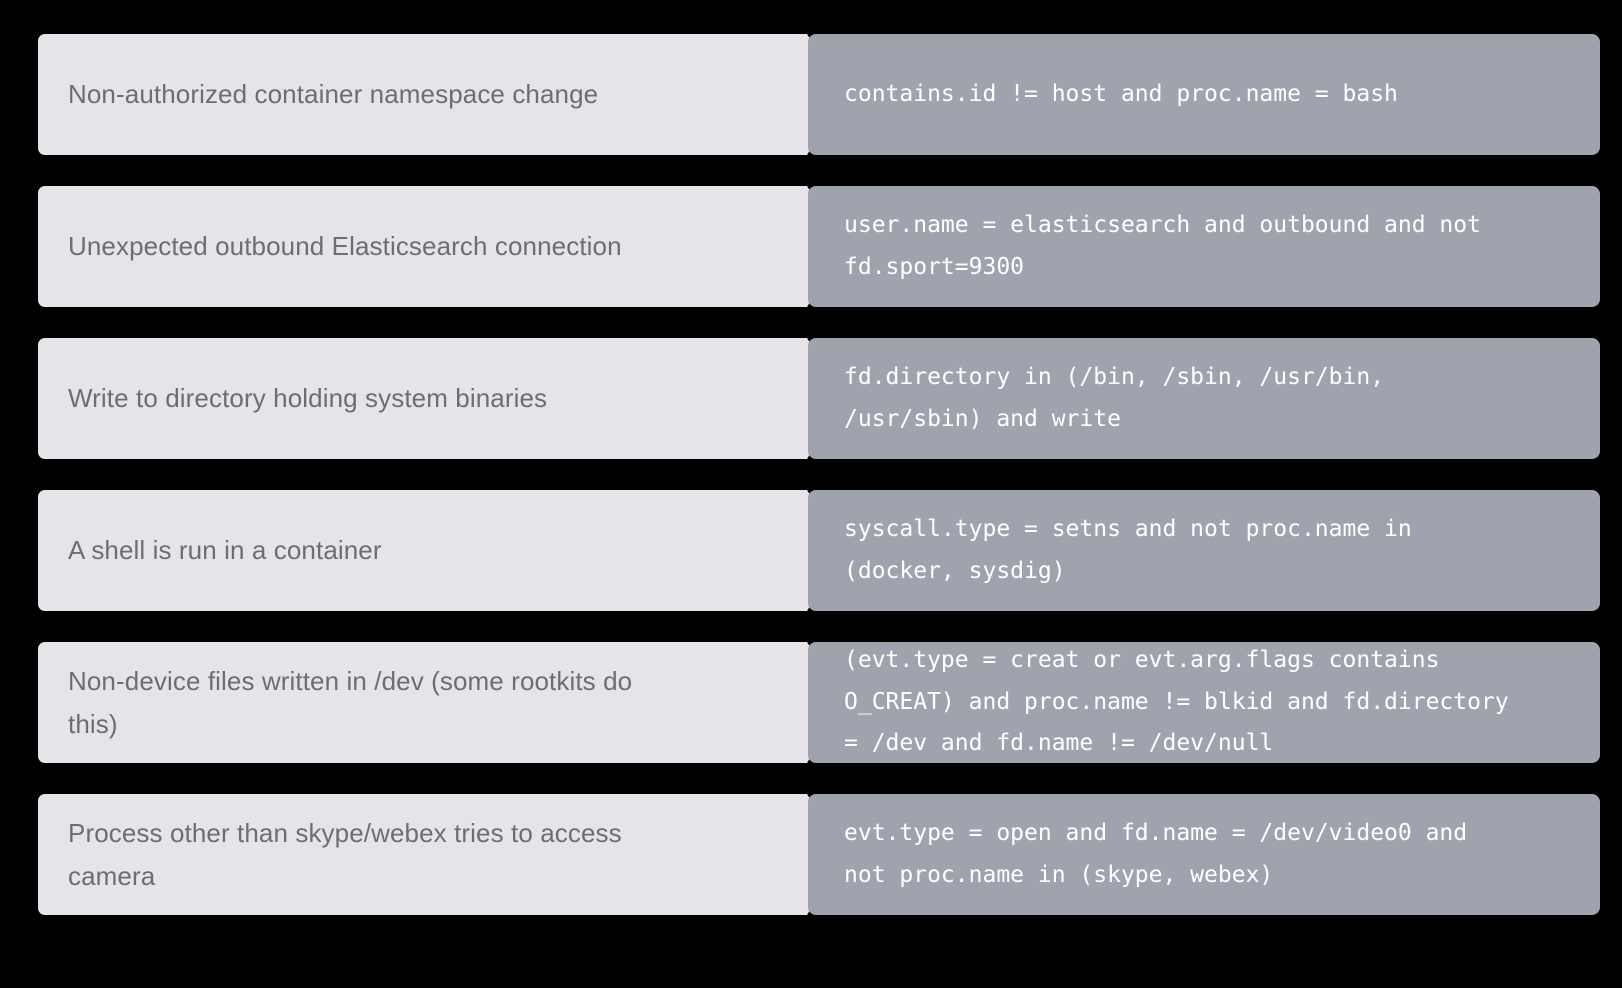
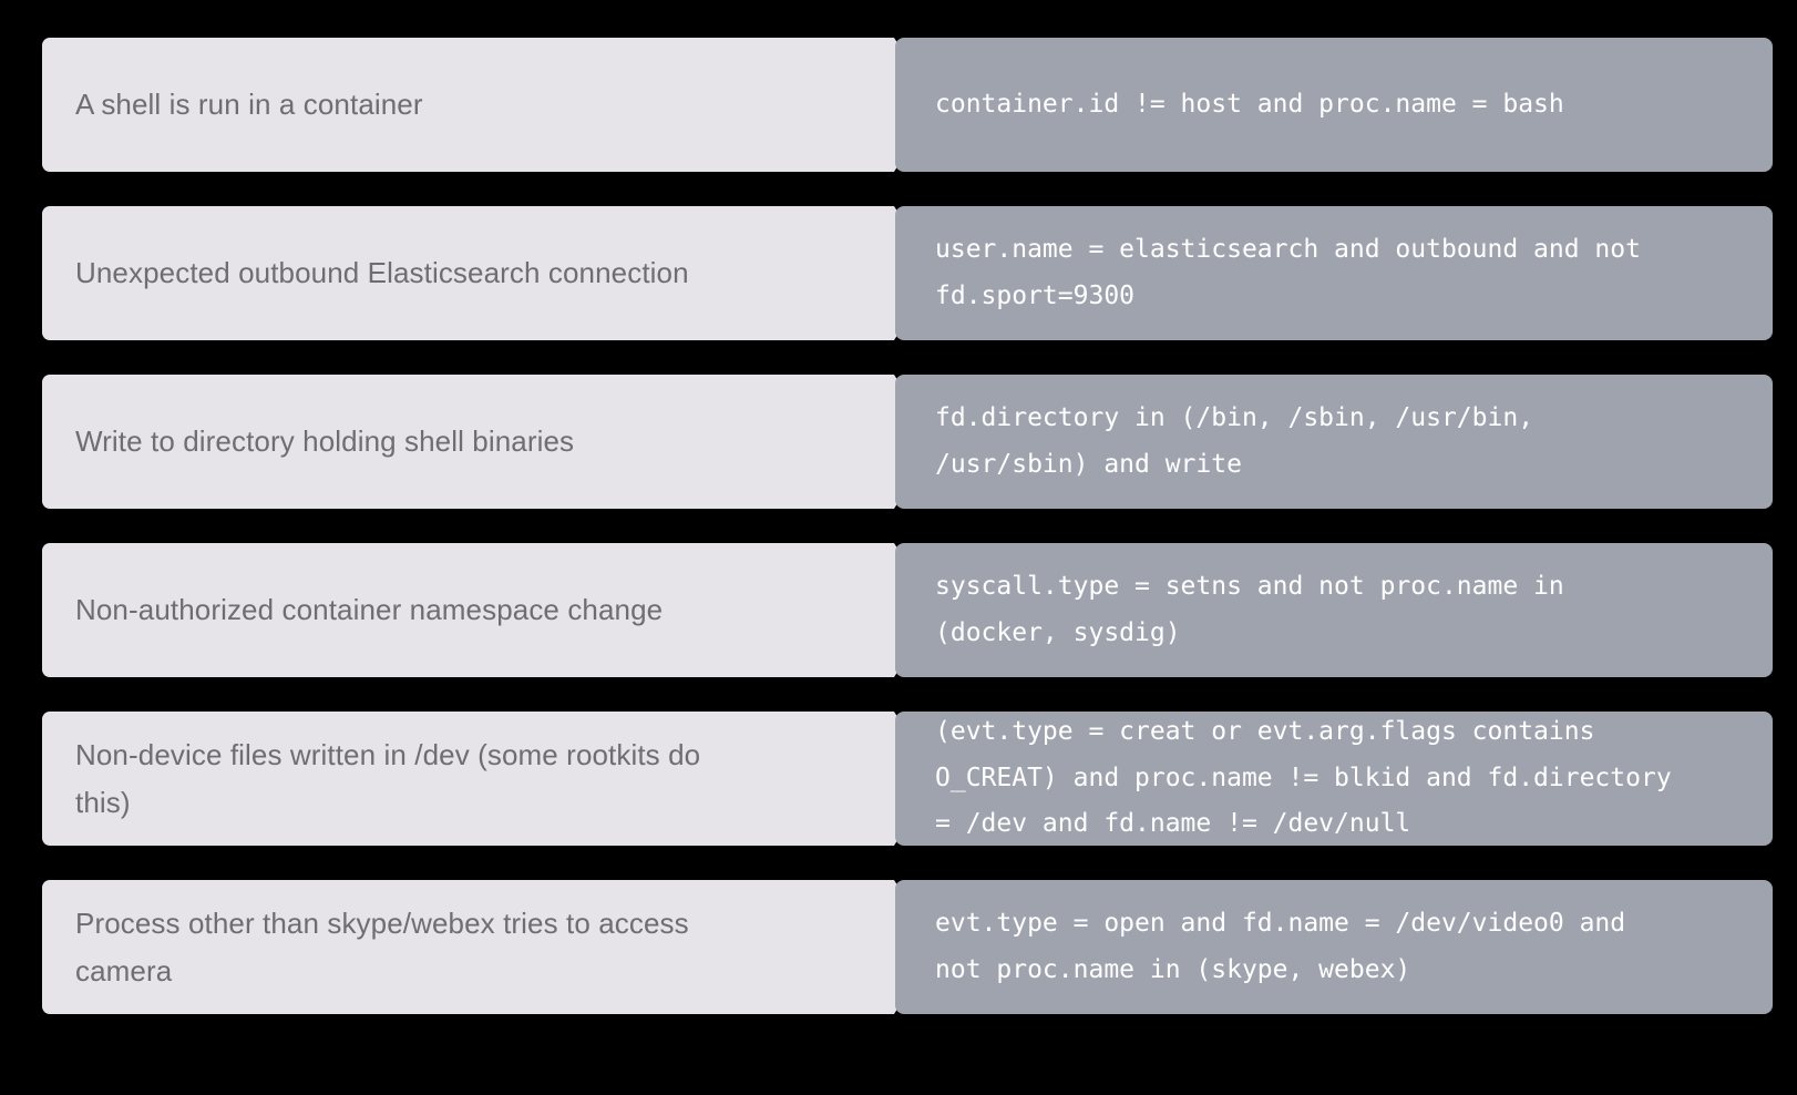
- Non-authorized container namespace change
+ A shell is run in a container
- contains.id != host and proc.name = bash
+ container.id != host and proc.name = bash
  Unexpected outbound Elasticsearch connection
  user.name = elasticsearch and outbound and not
  fd.sport=9300
- Write to directory holding system binaries
+ Write to directory holding shell binaries
  fd.directory in (/bin, /sbin, /usr/bin,
  /usr/sbin) and write
- A shell is run in a container
+ Non-authorized container namespace change
  syscall.type = setns and not proc.name in
  (docker, sysdig)
  Non-device files written in /dev (some rootkits do
  this)
  (evt.type = creat or evt.arg.flags contains
  O_CREAT) and proc.name != blkid and fd.directory
  = /dev and fd.name != /dev/null
  Process other than skype/webex tries to access
  camera
  evt.type = open and fd.name = /dev/video0 and
  not proc.name in (skype, webex)
